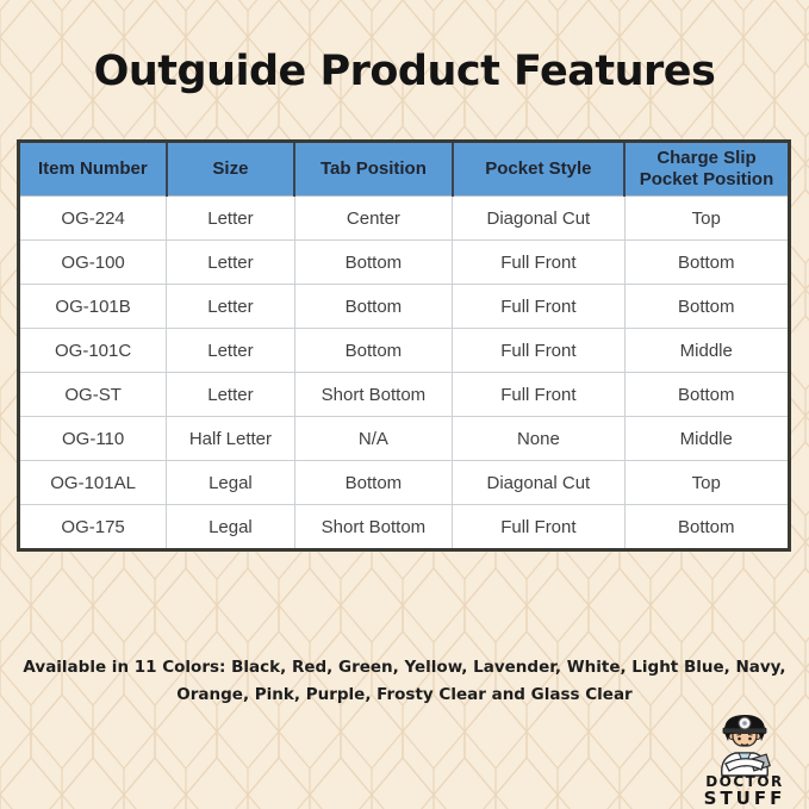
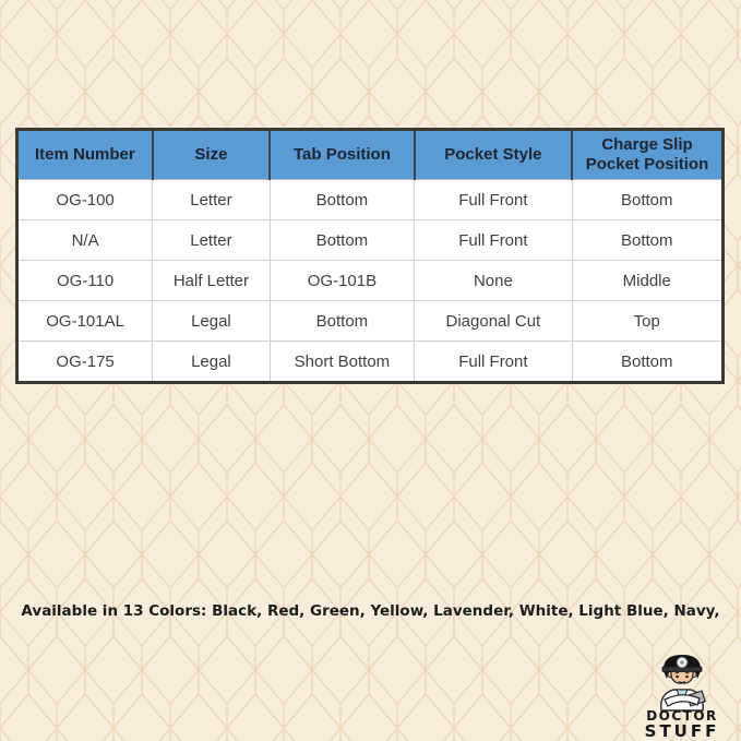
- Outguide Product Features
  Item Number	Size	Tab Position	Pocket Style	Charge Slip Pocket Position
- OG-224	Letter	Center	Diagonal Cut	Top
  OG-100	Letter	Bottom	Full Front	Bottom
- OG-101B	Letter	Bottom	Full Front	Bottom
+ N/A	Letter	Bottom	Full Front	Bottom
- OG-101C	Letter	Bottom	Full Front	Middle
- OG-ST	Letter	Short Bottom	Full Front	Bottom
- OG-110	Half Letter	N/A	None	Middle
+ OG-110	Half Letter	OG-101B	None	Middle
  OG-101AL	Legal	Bottom	Diagonal Cut	Top
  OG-175	Legal	Short Bottom	Full Front	Bottom
- Available in 11 Colors: Black, Red, Green, Yellow, Lavender, White, Light Blue, Navy,
+ Available in 13 Colors: Black, Red, Green, Yellow, Lavender, White, Light Blue, Navy,
- Orange, Pink, Purple, Frosty Clear and Glass Clear
  DOCTOR
  STUFF
